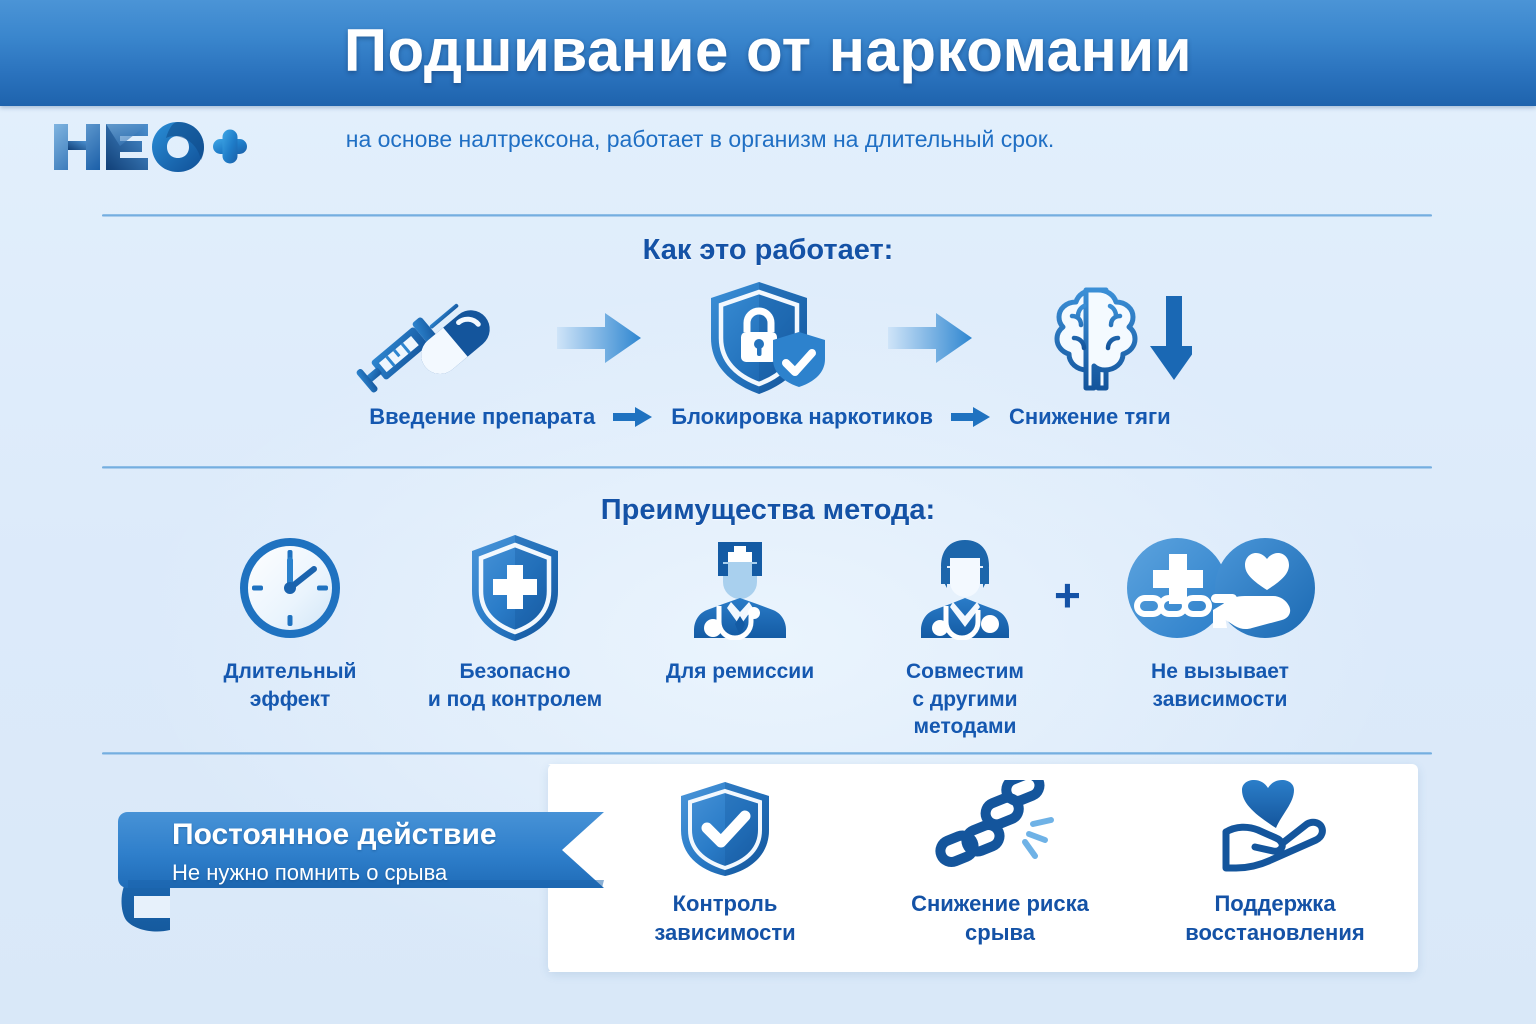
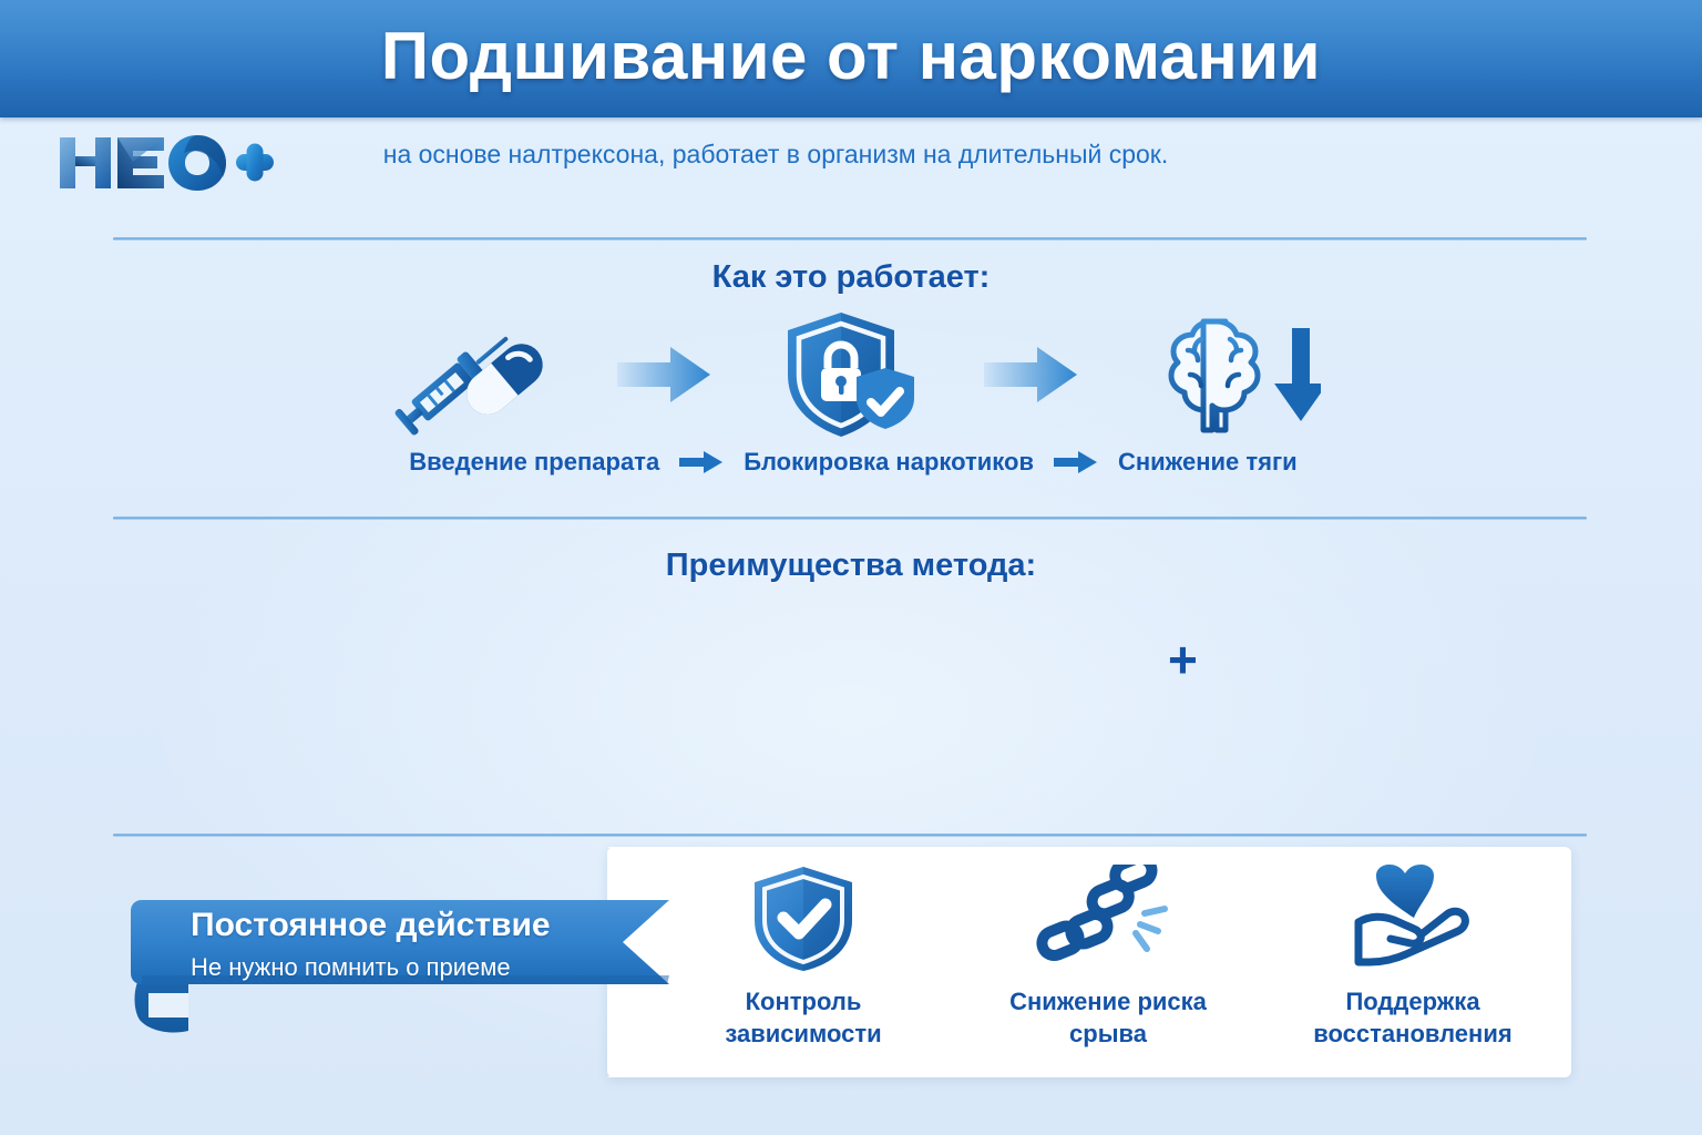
  Подшивание от наркомании
  на основе налтрексона, работает в организм на длительный срок.
  Как это работает:
  Введение препарата
  Блокировка наркотиков
  Снижение тяги
  Преимущества метода:
  +
- Длительный эффект
- Безопасно
- и под контролем
- Для ремиссии
- Совместим
- с другими
- методами
- Не вызывает
- зависимости
  Контроль зависимости
  Снижение риска срыва
  Поддержка
  восстановления
  Постоянное действие
- Не нужно помнить о срыва
+ Не нужно помнить о приеме
